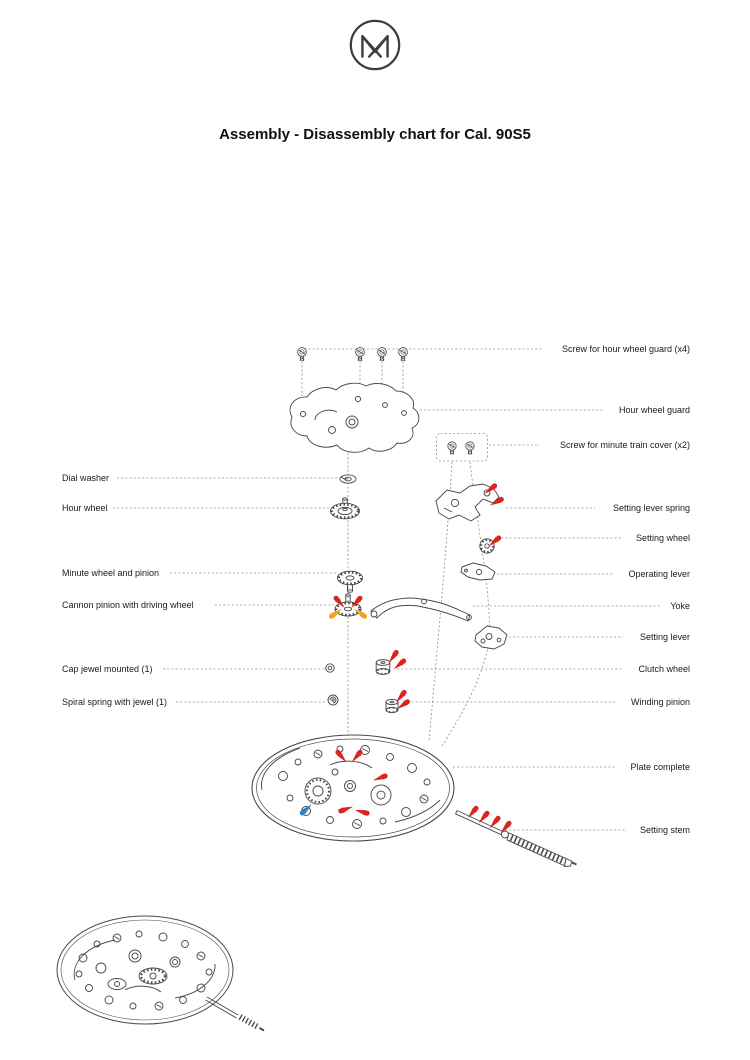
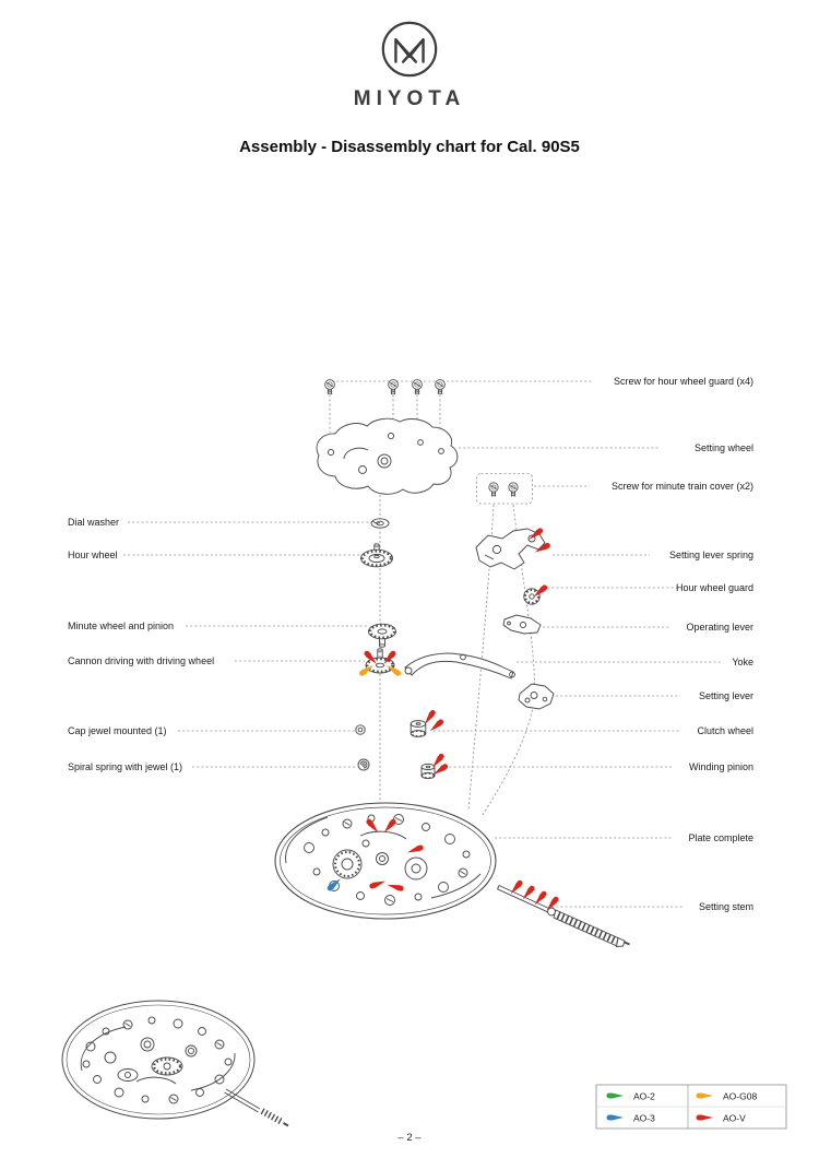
+ MIYOTA
  Assembly - Disassembly chart for Cal. 90S5
  Screw for hour wheel guard (x4)
- Hour wheel guard
+ Setting wheel
  Screw for minute train cover (x2)
  Setting lever spring
- Setting wheel
+ Hour wheel guard
  Operating lever
  Yoke
  Setting lever
  Clutch wheel
  Winding pinion
  Plate complete
  Setting stem
  Dial washer
  Hour wheel
  Minute wheel and pinion
- Cannon pinion with driving wheel
+ Cannon driving with driving wheel
  Cap jewel mounted (1)
  Spiral spring with jewel (1)
+ AO-2
+ AO-G08
+ AO-3
+ AO-V
+ – 2 –
